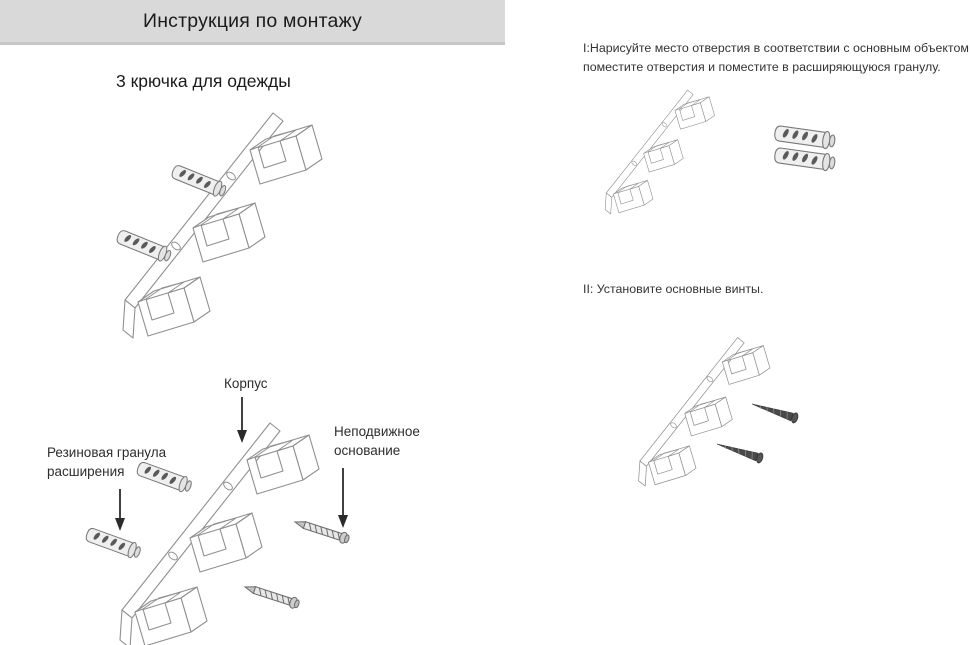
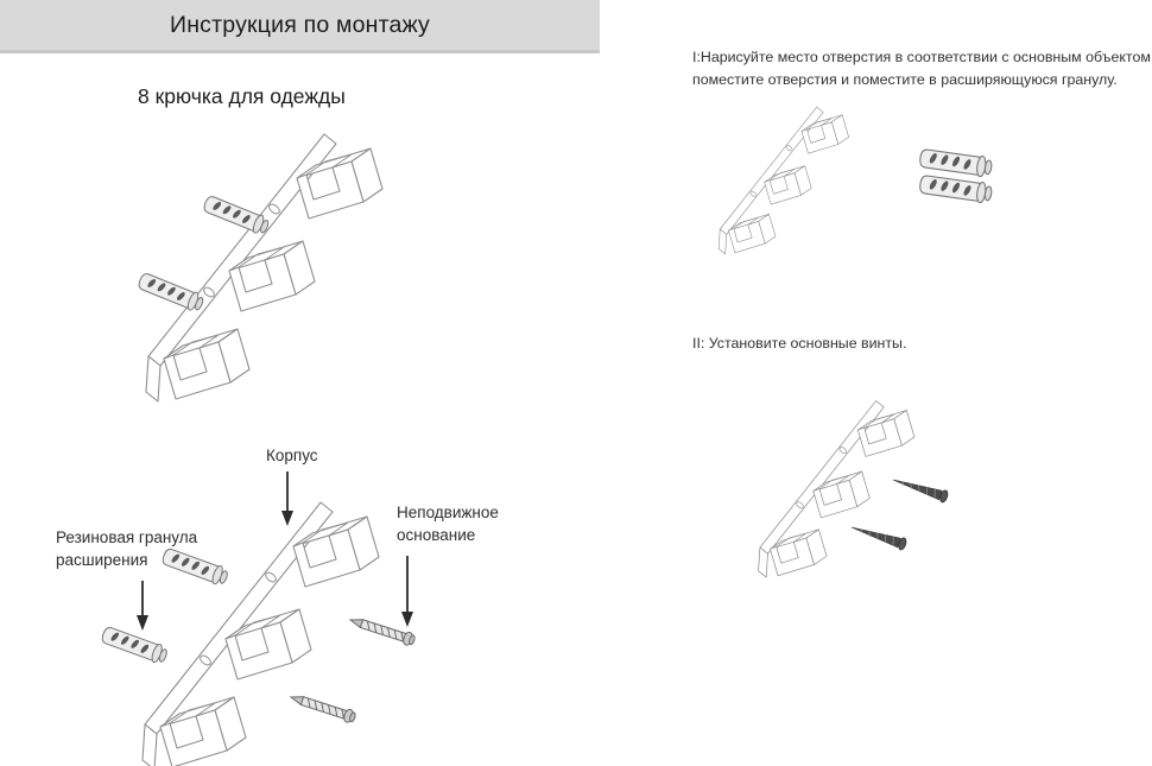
  Инструкция по монтажу
- 3 крючка для одежды
+ 8 крючка для одежды
  I:Нарисуйте место отверстия в соответствии с основным объектом
  поместите отверстия и поместите в расширяющуюся гранулу.
  II: Установите основные винты.
  Корпус
  Резиновая гранула
  расширения
  Неподвижное
  основание
